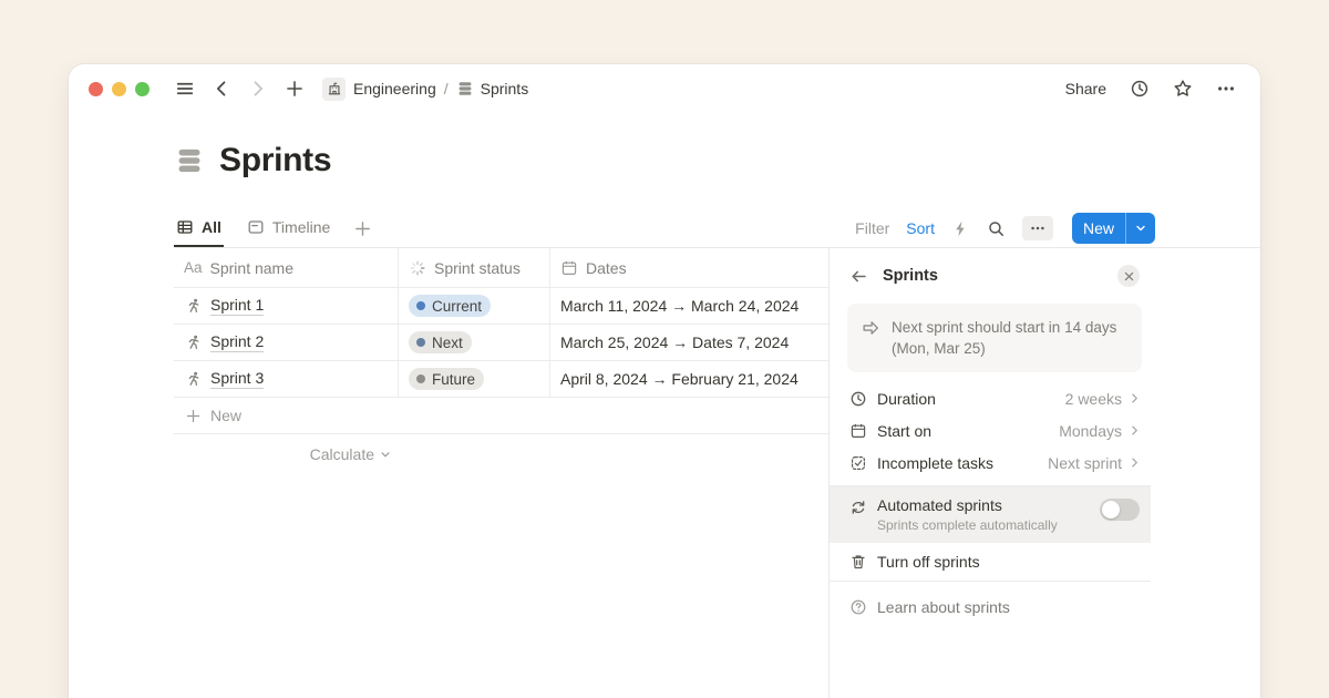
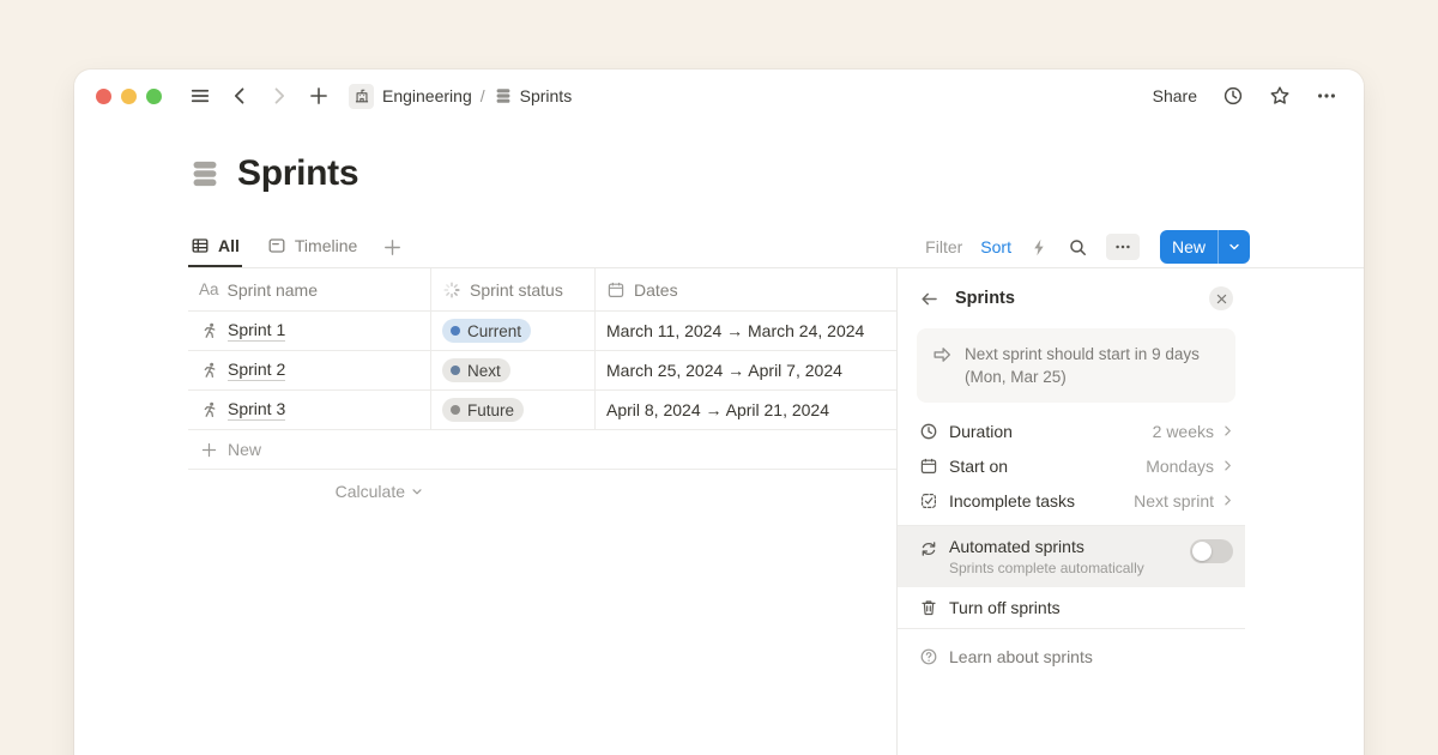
  Engineering
  /
  Sprints
  Share
  Sprints
  All
  Timeline
  Filter
  Sort
  New
  Aa
  Sprint name
  Sprint status
  Dates
  Sprint 1
  Current
  March 11, 2024 → March 24, 2024
  Sprint 2
  Next
- March 25, 2024 → Dates 7, 2024
+ March 25, 2024 → April 7, 2024
  Sprint 3
  Future
- April 8, 2024 → February 21, 2024
+ April 8, 2024 → April 21, 2024
  New
  Calculate
  Sprints
- Next sprint should start in 14 days
+ Next sprint should start in 9 days
  (Mon, Mar 25)
  Duration
  2 weeks
  Start on
  Mondays
  Incomplete tasks
  Next sprint
  Automated sprints
  Sprints complete automatically
  Turn off sprints
  Learn about sprints
